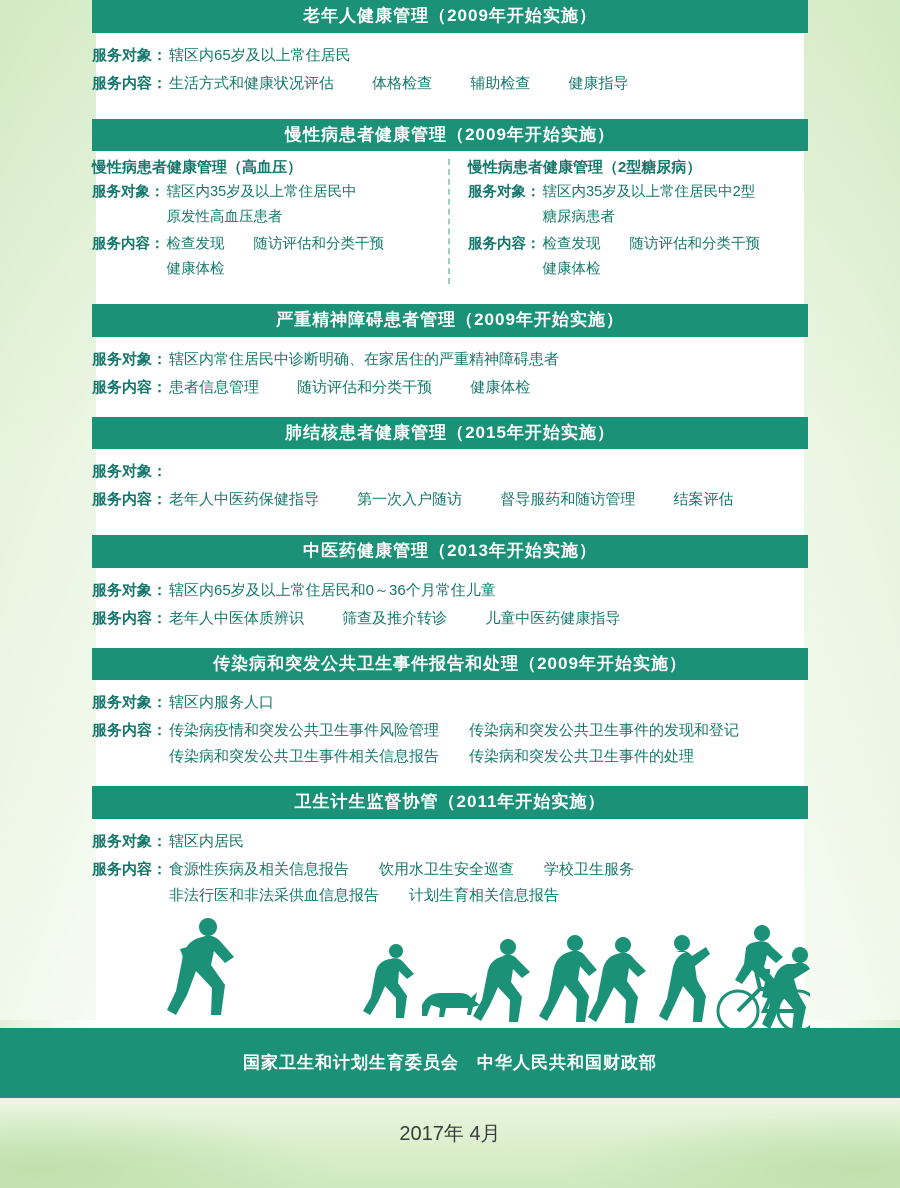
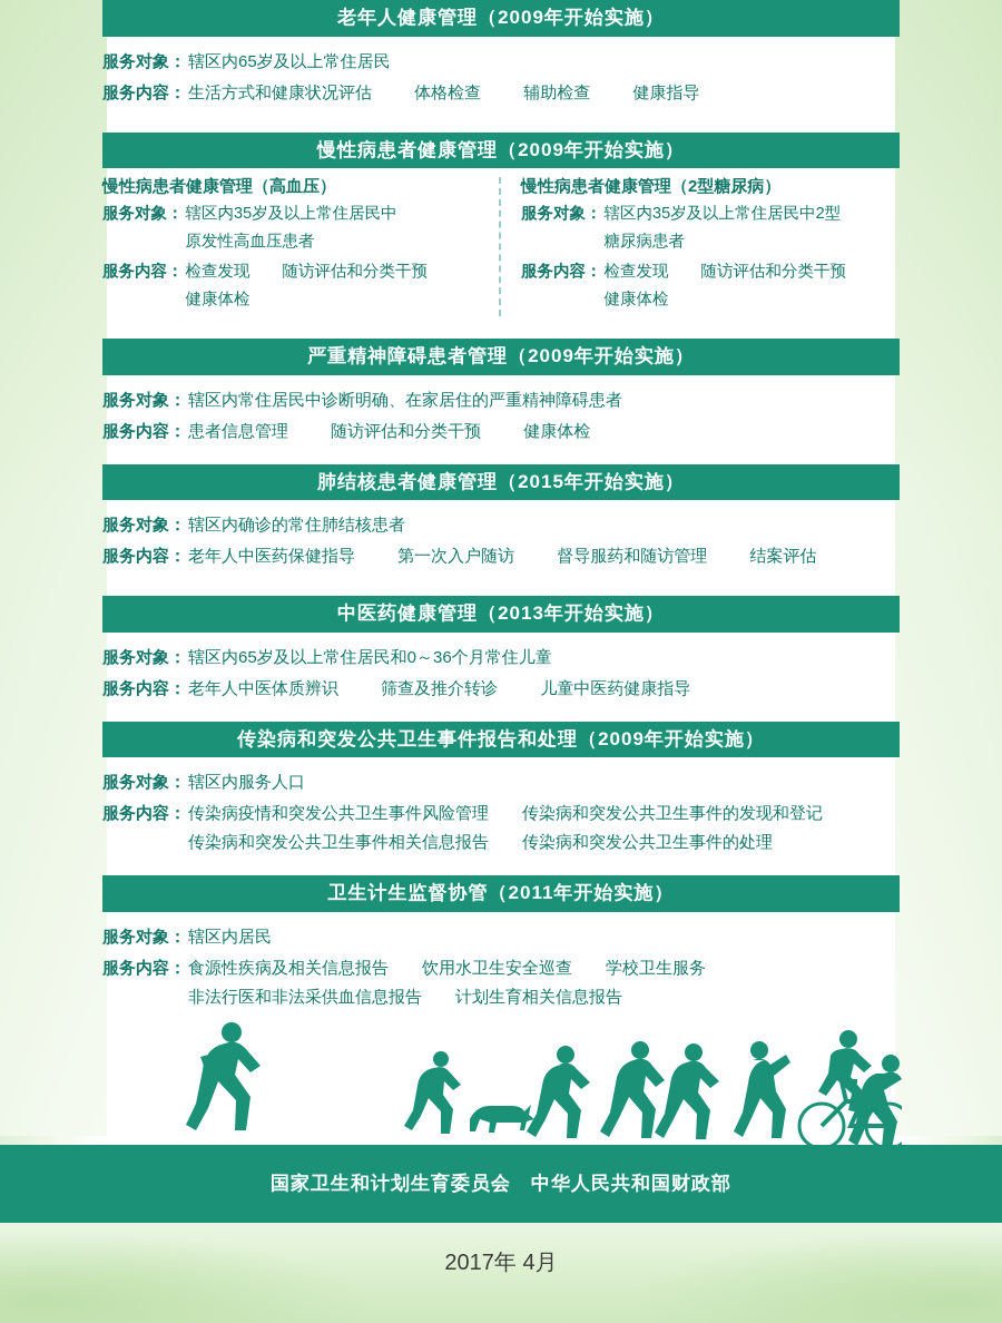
  老年人健康管理（2009年开始实施）
  服务对象
  辖区内65岁及以上常住居民
  服务内容
  生活方式和健康状况评估 体格检查 辅助检查 健康指导
  慢性病患者健康管理（2009年开始实施）
  慢性病患者健康管理（高血压）
  服务对象
  辖区内35岁及以上常住居民中
  原发性高血压患者
  服务内容
  检查发现 随访评估和分类干预
  健康体检
  慢性病患者健康管理（2型糖尿病）
  服务对象
  辖区内35岁及以上常住居民中2型
  糖尿病患者
  服务内容
  检查发现 随访评估和分类干预
  健康体检
  严重精神障碍患者管理（2009年开始实施）
  服务对象
  辖区内常住居民中诊断明确、在家居住的严重精神障碍患者
  服务内容
  患者信息管理 随访评估和分类干预 健康体检
  肺结核患者健康管理（2015年开始实施）
  服务对象
+ 辖区内确诊的常住肺结核患者
  服务内容
  老年人中医药保健指导 第一次入户随访 督导服药和随访管理 结案评估
  中医药健康管理（2013年开始实施）
  服务对象
  辖区内65岁及以上常住居民和0～36个月常住儿童
  服务内容
  老年人中医体质辨识 筛查及推介转诊 儿童中医药健康指导
  传染病和突发公共卫生事件报告和处理（2009年开始实施）
  服务对象
  辖区内服务人口
  服务内容
  传染病疫情和突发公共卫生事件风险管理 传染病和突发公共卫生事件的发现和登记
  传染病和突发公共卫生事件相关信息报告 传染病和突发公共卫生事件的处理
  卫生计生监督协管（2011年开始实施）
  服务对象
  辖区内居民
  服务内容
  食源性疾病及相关信息报告 饮用水卫生安全巡查 学校卫生服务
  非法行医和非法采供血信息报告 计划生育相关信息报告
  国家卫生和计划生育委员会 中华人民共和国财政部
  2017年 4月
